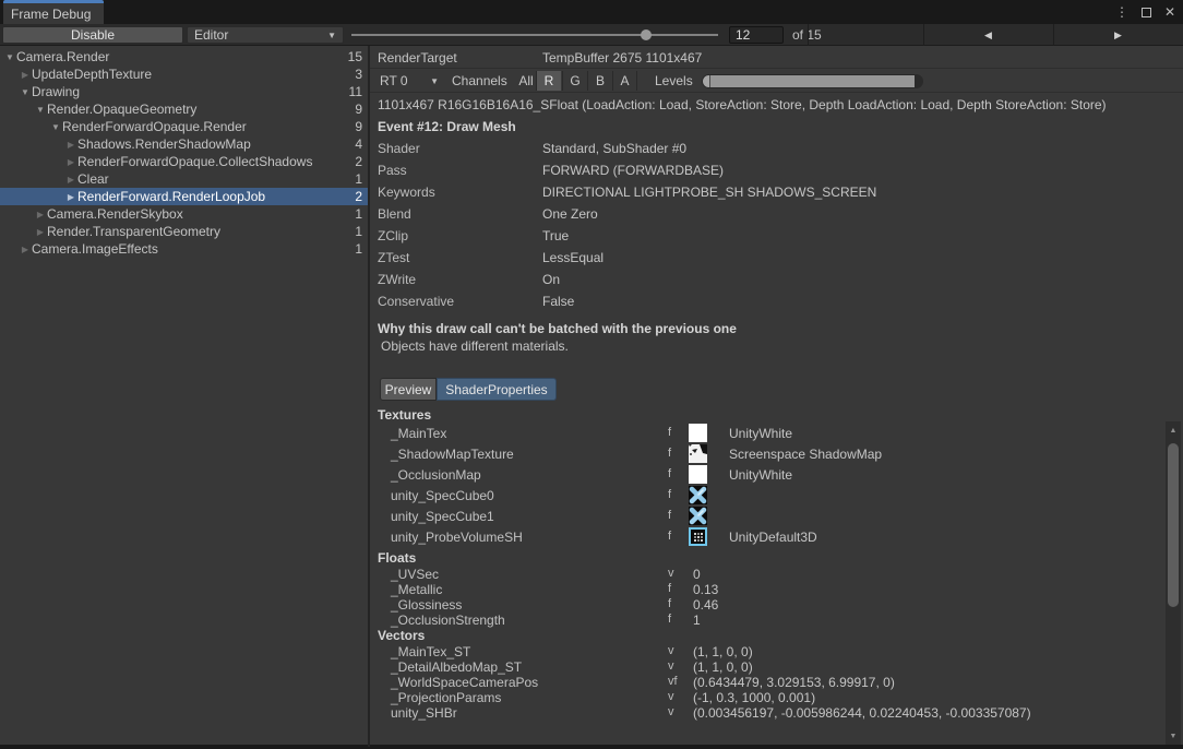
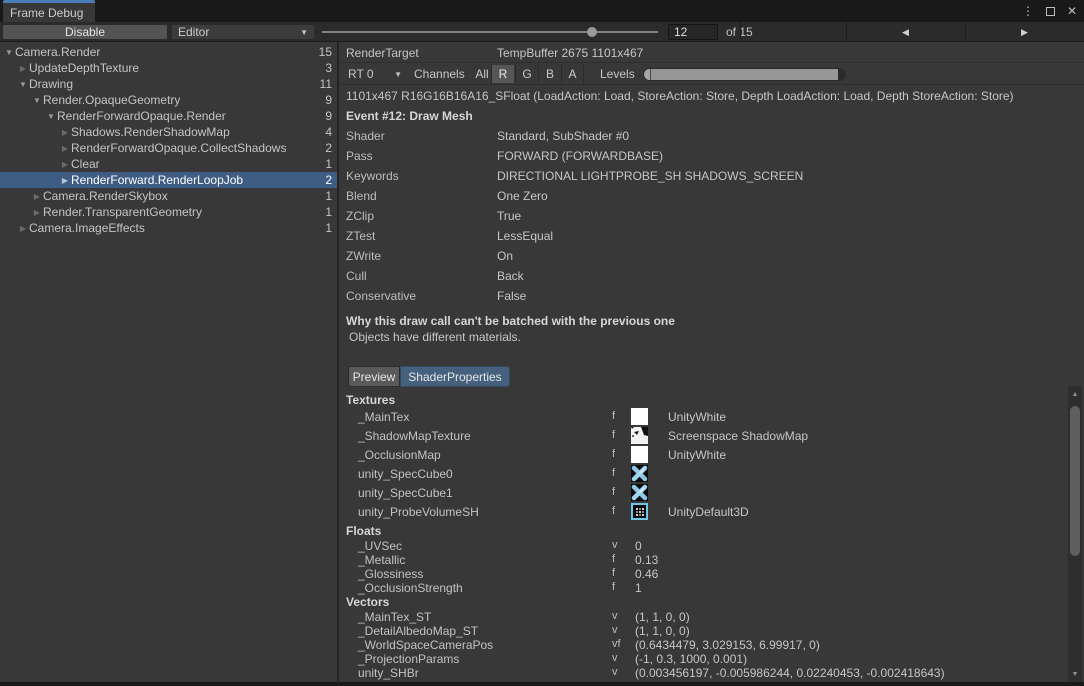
  Frame Debug
  ⋮
  ✕
  Disable
  Editor
  ▼
  12
  of 15
  ◀
  ▶
  ▼
  Camera.Render
  15
  ▶
  UpdateDepthTexture
  3
  ▼
  Drawing
  11
  ▼
  Render.OpaqueGeometry
  9
  ▼
  RenderForwardOpaque.Render
  9
  ▶
  Shadows.RenderShadowMap
  4
  ▶
  RenderForwardOpaque.CollectShadows
  2
  ▶
  Clear
  1
  ▶
  RenderForward.RenderLoopJob
  2
  ▶
  Camera.RenderSkybox
  1
  ▶
  Render.TransparentGeometry
  1
  ▶
  Camera.ImageEffects
  1
  RenderTarget
  TempBuffer 2675 1101x467
  RT 0
  ▼
  Channels
  All
  R
  G
  B
  A
  Levels
  1101x467 R16G16B16A16_SFloat (LoadAction: Load, StoreAction: Store, Depth LoadAction: Load, Depth StoreAction: Store)
  Event #12: Draw Mesh
  Shader
  Standard, SubShader #0
  Pass
  FORWARD (FORWARDBASE)
  Keywords
  DIRECTIONAL LIGHTPROBE_SH SHADOWS_SCREEN
  Blend
  One Zero
  ZClip
  True
  ZTest
  LessEqual
  ZWrite
  On
+ Cull
+ Back
  Conservative
  False
  Why this draw call can't be batched with the previous one
  Objects have different materials.
  Preview
  ShaderProperties
  Textures
  _MainTex
  f
  UnityWhite
  _ShadowMapTexture
  f
  Screenspace ShadowMap
  _OcclusionMap
  f
  UnityWhite
  unity_SpecCube0
  f
  unity_SpecCube1
  f
  unity_ProbeVolumeSH
  f
  UnityDefault3D
  Floats
  _UVSec
  v
  0
  _Metallic
  f
  0.13
  _Glossiness
  f
  0.46
  _OcclusionStrength
  f
  1
  Vectors
  _MainTex_ST
  v
  (1, 1, 0, 0)
  _DetailAlbedoMap_ST
  v
  (1, 1, 0, 0)
  _WorldSpaceCameraPos
  vf
  (0.6434479, 3.029153, 6.99917, 0)
  _ProjectionParams
  v
  (-1, 0.3, 1000, 0.001)
  unity_SHBr
  v
- (0.003456197, -0.005986244, 0.02240453, -0.003357087)
+ (0.003456197, -0.005986244, 0.02240453, -0.002418643)
